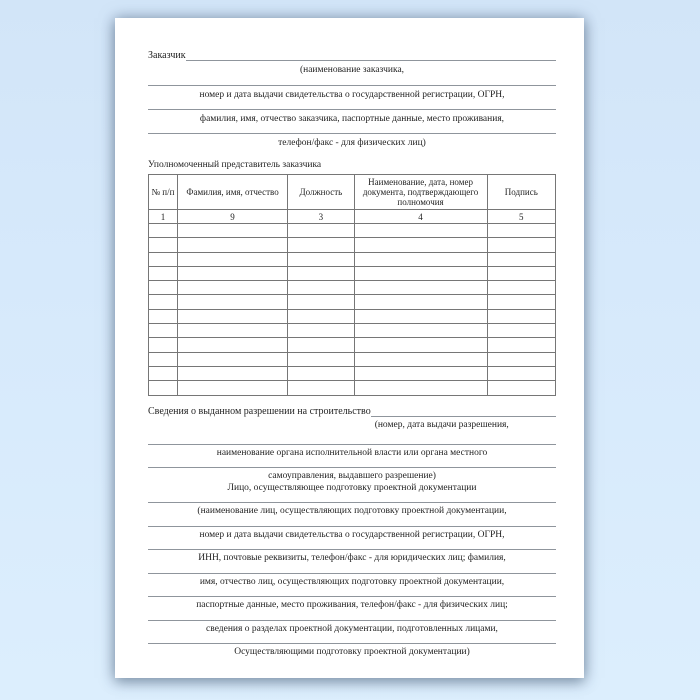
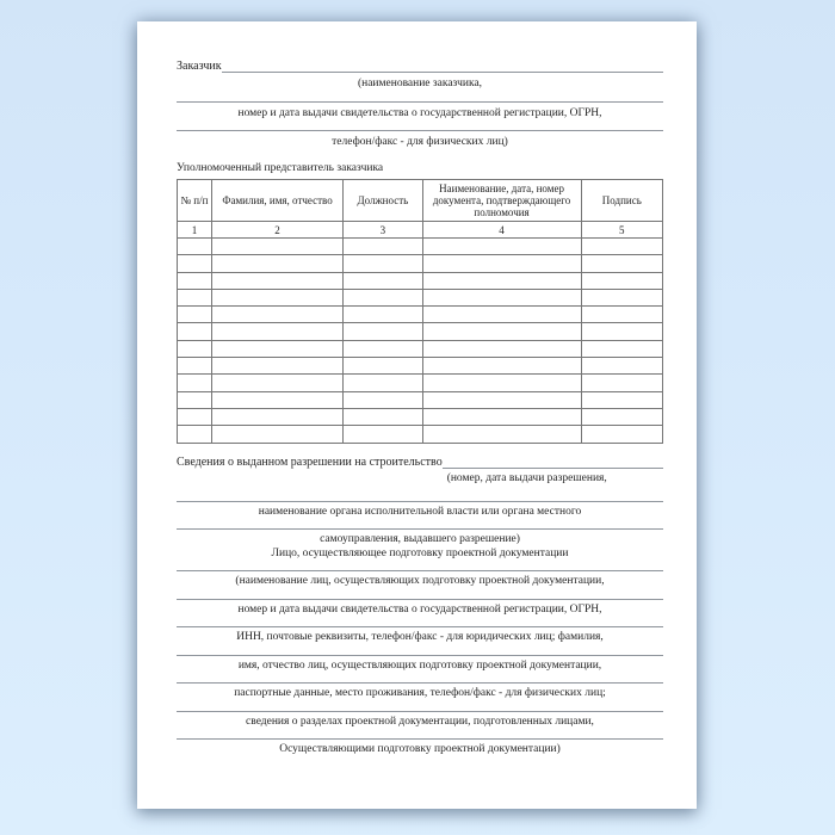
  Заказчик
  (наименование заказчика,
  номер и дата выдачи свидетельства о государственной регистрации, ОГРН,
- фамилия, имя, отчество заказчика, паспортные данные, место проживания,
  телефон/факс - для физических лиц)
  Уполномоченный представитель заказчика
  № п/п	Фамилия, имя, отчество	Должность	Наименование, дата, номер документа, подтверждающего полномочия	Подпись
- 1	9	3	4	5
+ 1	2	3	4	5
  Сведения о выданном разрешении на строительство
  (номер, дата выдачи разрешения,
  наименование органа исполнительной власти или органа местного
  самоуправления, выдавшего разрешение)
  Лицо, осуществляющее подготовку проектной документации
  (наименование лиц, осуществляющих подготовку проектной документации,
  номер и дата выдачи свидетельства о государственной регистрации, ОГРН,
  ИНН, почтовые реквизиты, телефон/факс - для юридических лиц; фамилия,
  имя, отчество лиц, осуществляющих подготовку проектной документации,
  паспортные данные, место проживания, телефон/факс - для физических лиц;
  сведения о разделах проектной документации, подготовленных лицами,
  Осуществляющими подготовку проектной документации)
